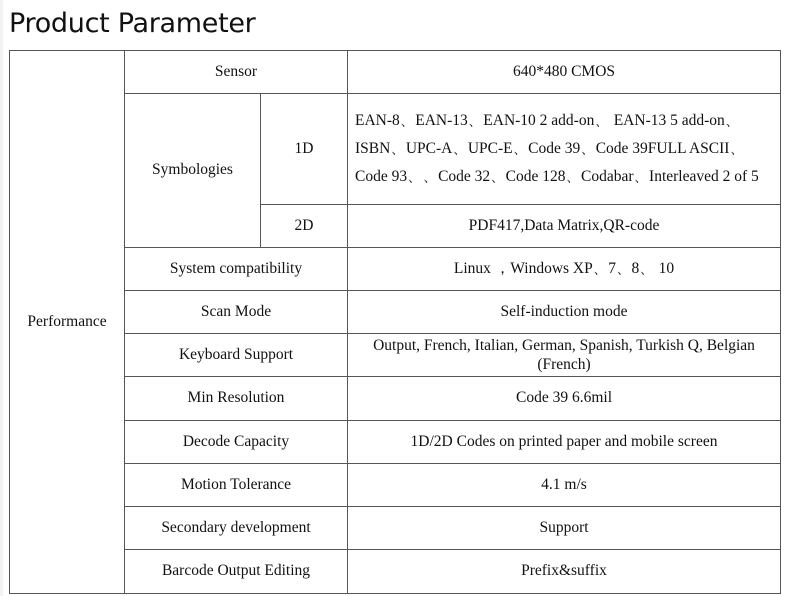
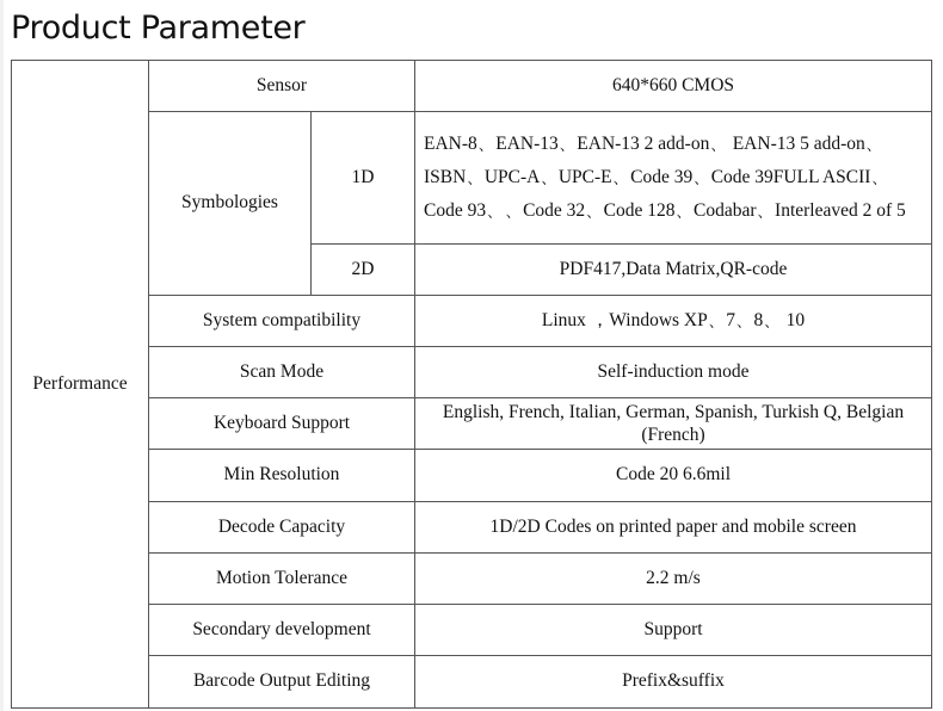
  Product Parameter
  Performance
  Sensor
- 640*480 CMOS
+ 640*660 CMOS
  Symbologies
  1D
- EAN-8、EAN-13、EAN-10 2 add-on、 EAN-13 5 add-on、ISBN、UPC-A、UPC-E、Code 39、Code 39FULL ASCII、Code 93、、Code 32、Code 128、Codabar、Interleaved 2 of 5
+ EAN-8、EAN-13、EAN-13 2 add-on、 EAN-13 5 add-on、ISBN、UPC-A、UPC-E、Code 39、Code 39FULL ASCII、Code 93、、Code 32、Code 128、Codabar、Interleaved 2 of 5
  2D
  PDF417,Data Matrix,QR-code
  System compatibility
  Linux ，Windows XP、7、8、 10
  Scan Mode
  Self-induction mode
  Keyboard Support
- Output, French, Italian, German, Spanish, Turkish Q, Belgian (French)
+ English, French, Italian, German, Spanish, Turkish Q, Belgian (French)
  Min Resolution
- Code 39 6.6mil
+ Code 20 6.6mil
  Decode Capacity
  1D/2D Codes on printed paper and mobile screen
  Motion Tolerance
- 4.1 m/s
+ 2.2 m/s
  Secondary development
  Support
  Barcode Output Editing
  Prefix&suffix
